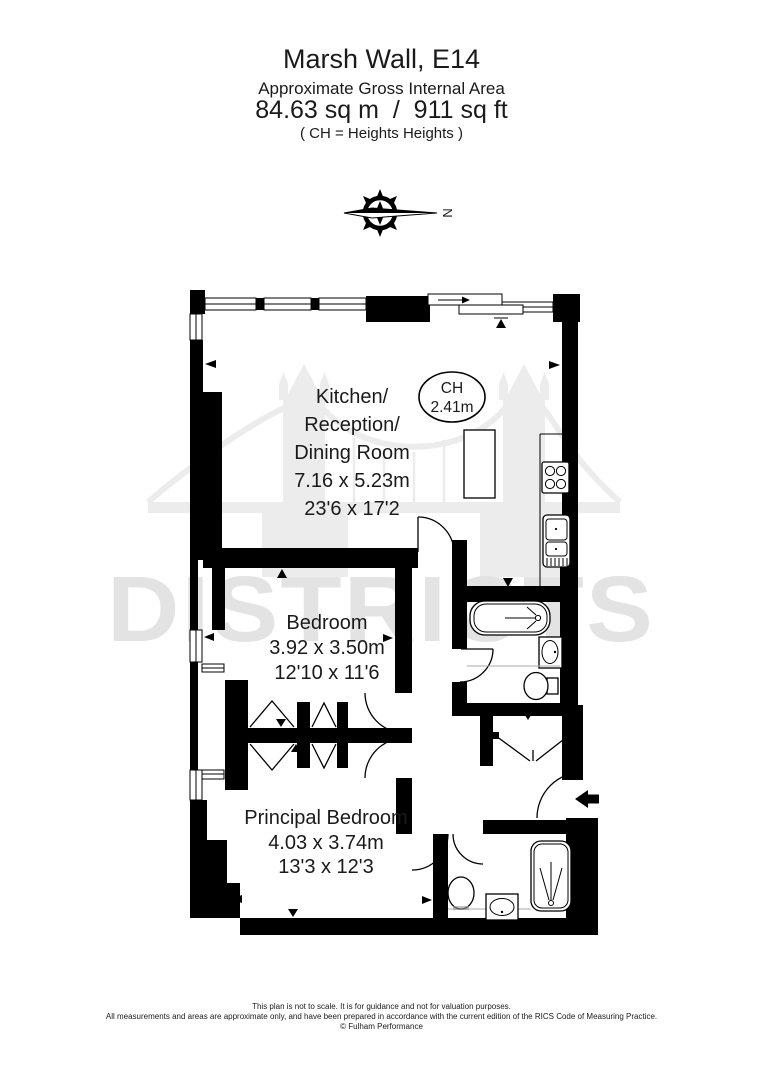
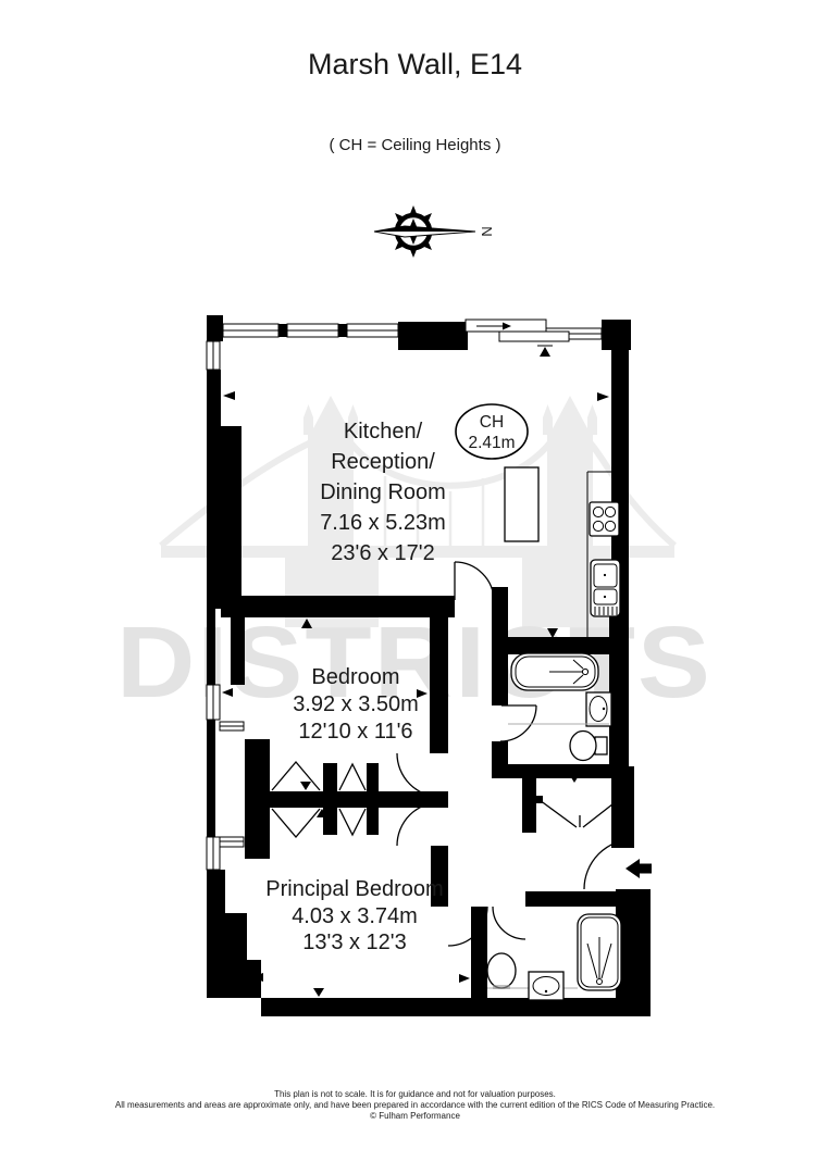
  Marsh Wall, E14
- Approximate Gross Internal Area
- 84.63 sq m / 911 sq ft
- ( CH = Heights Heights )
+ ( CH = Ceiling Heights )
  DSTRITS
  CH
  2.41m
  Kitchen/
  Reception/
  Dining Room
  7.16 x 5.23m
  23'6 x 17'2
  Bedroom
  3.92 x 3.50m
  12'10 x 11'6
  Principal Bedroom
  4.03 x 3.74m
  13'3 x 12'3
  This plan is not to scale. It is for guidance and not for valuation purposes.
  All measurements and areas are approximate only, and have been prepared in accordance with the current edition of the RICS Code of Measuring Practice.
  © Fulham Performance
